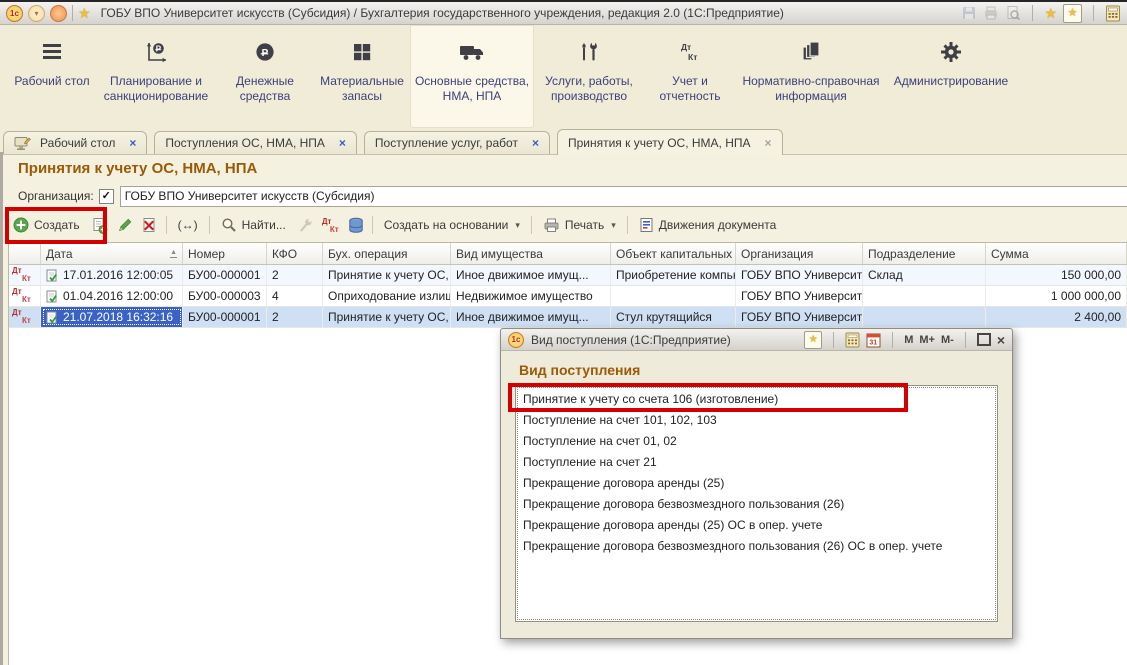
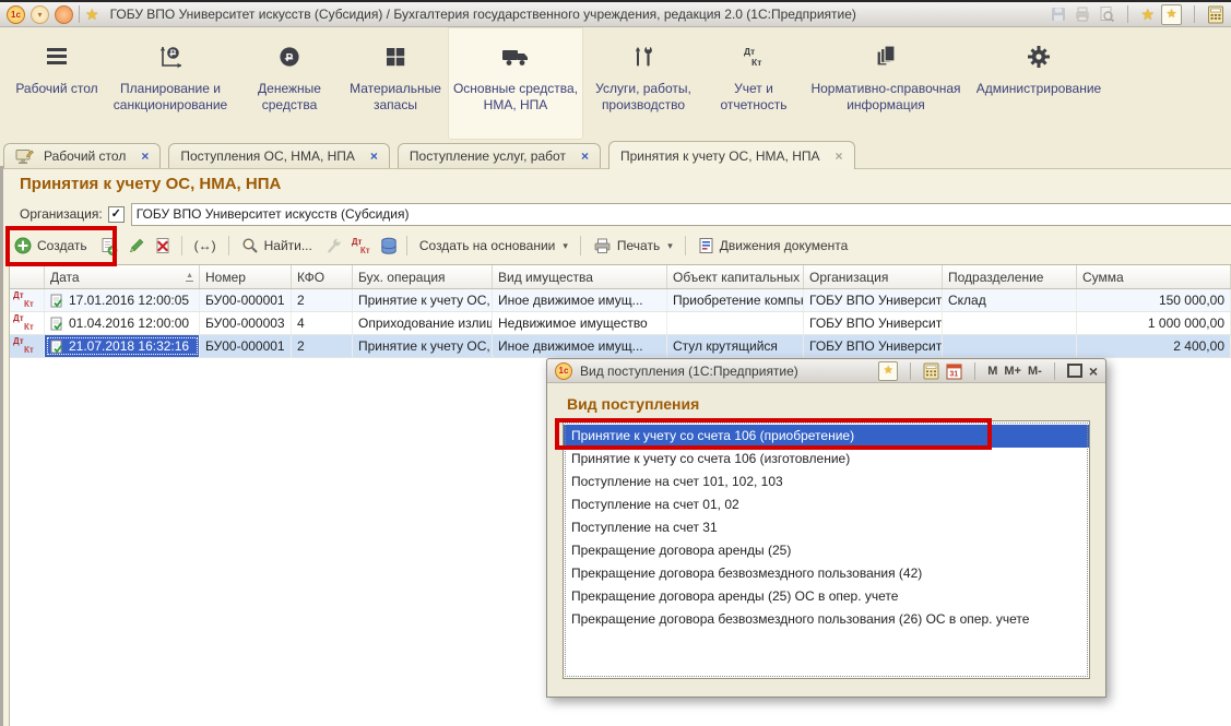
  1с
  ▾
  ★
  ГОБУ ВПО Университет искусств (Субсидия) / Бухгалтерия государственного учреждения, редакция 2.0 (1С:Предприятие)
  ★
  ★
  Рабочий стол
  P
  Планирование и санкционирование
  Денежные средства
  Материальные запасы
  Основные средства, НМА, НПА
  Услуги, работы, производство
  Дт
  Кт
  Учет и отчетность
  Нормативно-справочная информация
  Администрирование
  Рабочий стол
  ×
  Поступления ОС, НМА, НПА
  ×
  Поступление услуг, работ
  ×
  Принятия к учету ОС, НМА, НПА
  ×
  Принятия к учету ОС, НМА, НПА
  Организация:
  ✓
  ГОБУ ВПО Университет искусств (Субсидия)
  Создать
  (↔)
  Найти...
  Дт
  Кт
  Создать на основании
  ▾
  Печать
  ▾
  Движения документа
  Дата
  Номер
  КФО
  Бух. операция
  Вид имущества
  Объект капитальных
  Организация
  Подразделение
  Сумма
  Дт
  Кт
  17.01.2016 12:00:05
  БУ00-000001
  2
  Принятие к учету ОС,
  Иное движимое имущ...
  Приобретение компь
  ГОБУ ВПО Университ.
  Склад
  150 000,00
  Дт
  Кт
  01.04.2016 12:00:00
  БУ00-000003
  4
  Оприходование излиш
  Недвижимое имущество
  ГОБУ ВПО Университ.
  1 000 000,00
  Дт
  Кт
  21.07.2018 16:32:16
  БУ00-000001
  2
  Принятие к учету ОС,
  Иное движимое имущ...
  Стул крутящийся
  ГОБУ ВПО Университ.
  2 400,00
  1с
  Вид поступления (1С:Предприятие)
  ★
  M
  M+
  M-
  ×
  Вид поступления
+ Принятие к учету со счета 106 (приобретение)
  Принятие к учету со счета 106 (изготовление)
  Поступление на счет 101, 102, 103
  Поступление на счет 01, 02
- Поступление на счет 21
+ Поступление на счет 31
  Прекращение договора аренды (25)
- Прекращение договора безвозмездного пользования (26)
+ Прекращение договора безвозмездного пользования (42)
  Прекращение договора аренды (25) ОС в опер. учете
  Прекращение договора безвозмездного пользования (26) ОС в опер. учете
